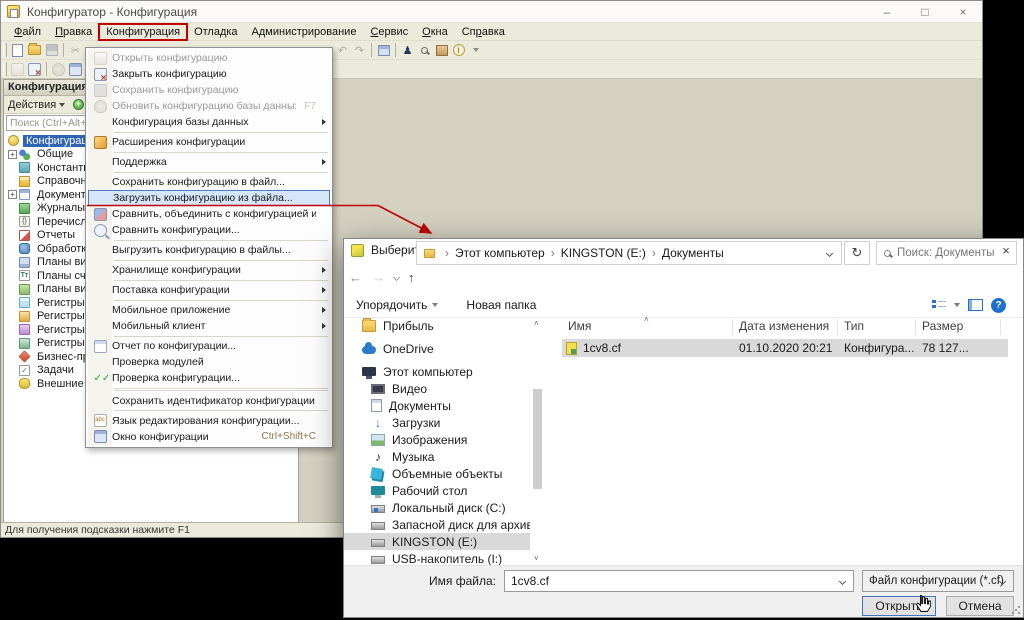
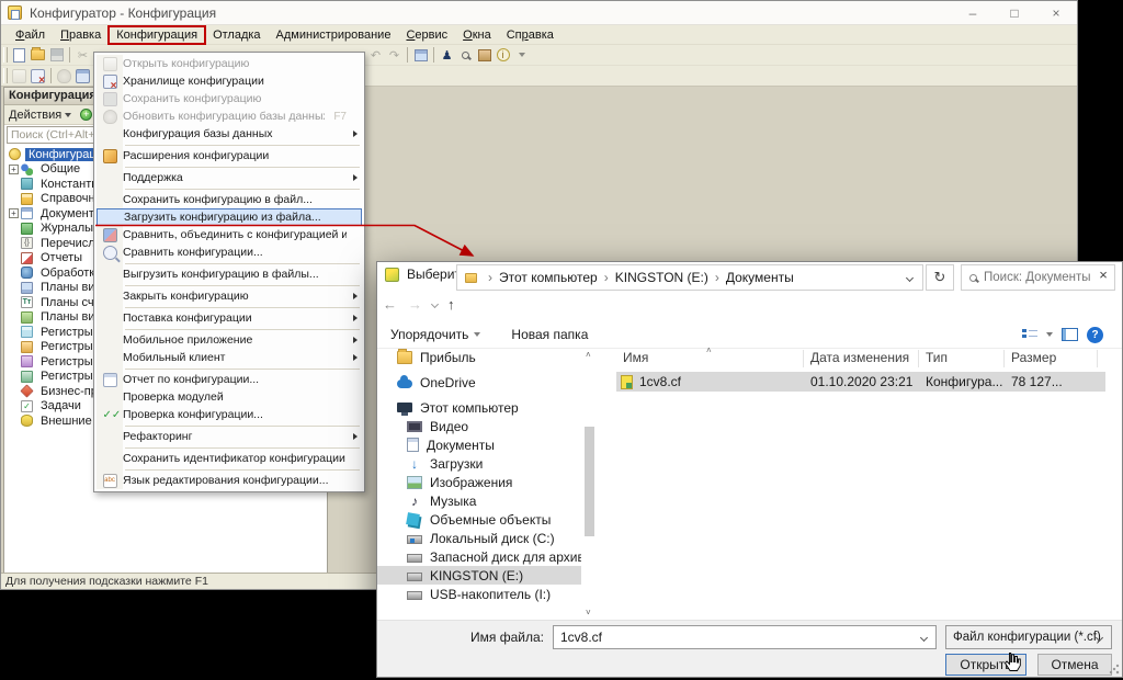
  Конфигуратор - Конфигурация
  –
  □
  ×
  Файл
  Правка
  Конфигурация
  Отладка
  Администрирование
  Сервис
  Окна
  Справка
  ✂
  ↶
  ↷
  ♟
  i
  Конфигураци
  Действия
  +
  Поиск (Ctrl+Alt+
  Конфигура
  +
  Общие
  Констант
  Справочн
  +
  Документ
  Журналы
  Перечисл
  Отчеты
  Обработк
  Планы ви
  Планы сч
  Планы ви
  Регистры
  Регистры
  Регистры
  Регистры
  Бизнес-п
  ✓
  Задачи
  Внешние
  Для получения подсказки нажмите F1
  Открыть конфигурацию
- Закрыть конфигурацию
+ Хранилище конфигурации
  Сохранить конфигурацию
  Обновить конфигурацию базы данны
  F7
  Конфигурация базы данных
  Расширения конфигурации
  Поддержка
  Сохранить конфигурацию в файл...
  Загрузить конфигурацию из файла...
  Сравнить, объединить с конфигурацией и
  Сравнить конфигурации...
  Выгрузить конфигурацию в файлы...
- Хранилище конфигурации
+ Закрыть конфигурацию
  Поставка конфигурации
  Мобильное приложение
  Мобильный клиент
  Отчет по конфигурации...
  Проверка модулей
  ✓✓
  Проверка конфигурации...
+ Рефакторинг
  Сохранить идентификатор конфигурации
  Язык редактирования конфигурации...
- Окно конфигурации
- Ctrl+Shift+C
  ×
  ←
  →
  ↑
  ›
  Этот компьютер
  ›
  KINGSTON (E:)
  ›
  Документы
  ↻
  Поиск: Документы
  Упорядочить
  Новая папка
  ?
  Имя
  ˄
  Дата изменения
  Тип
  Размер
  Прибыль
  OneDrive
  Этот компьютер
  Видео
  Документы
  ↓
  Загрузки
  Изображения
  ♪
  Музыка
  Объемные объекты
- Рабочий стол
  Локальный диск (C:)
  Запасной диск для архив
  KINGSTON (E:)
  USB-накопитель (I:)
  ˄
  ˅
  1cv8.cf
- 01.10.2020 20:21
+ 01.10.2020 23:21
  Конфигура...
  78 127...
  Имя файла:
  1cv8.cf
  Файл конфигурации (*.cf)
  Открыт
  Отмена
